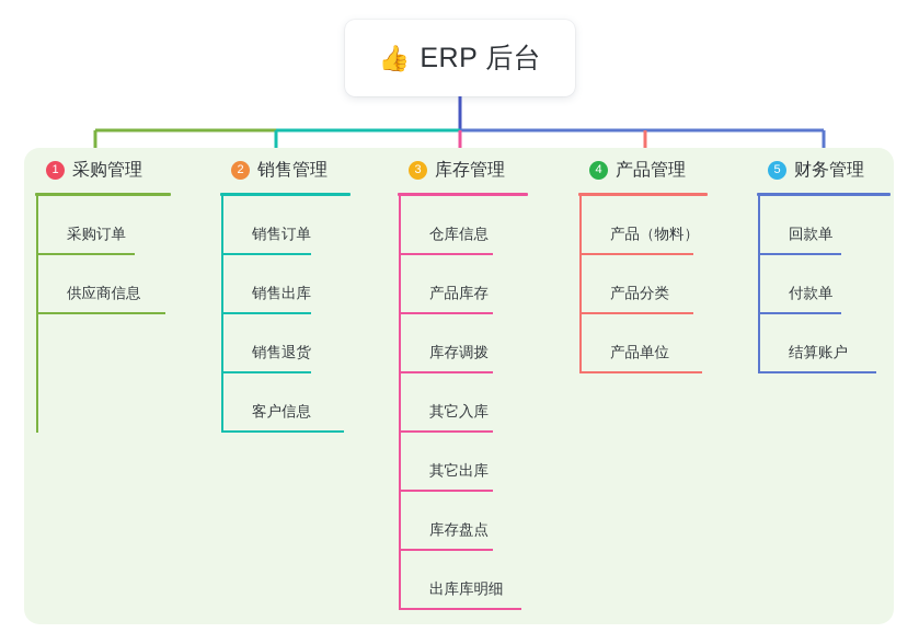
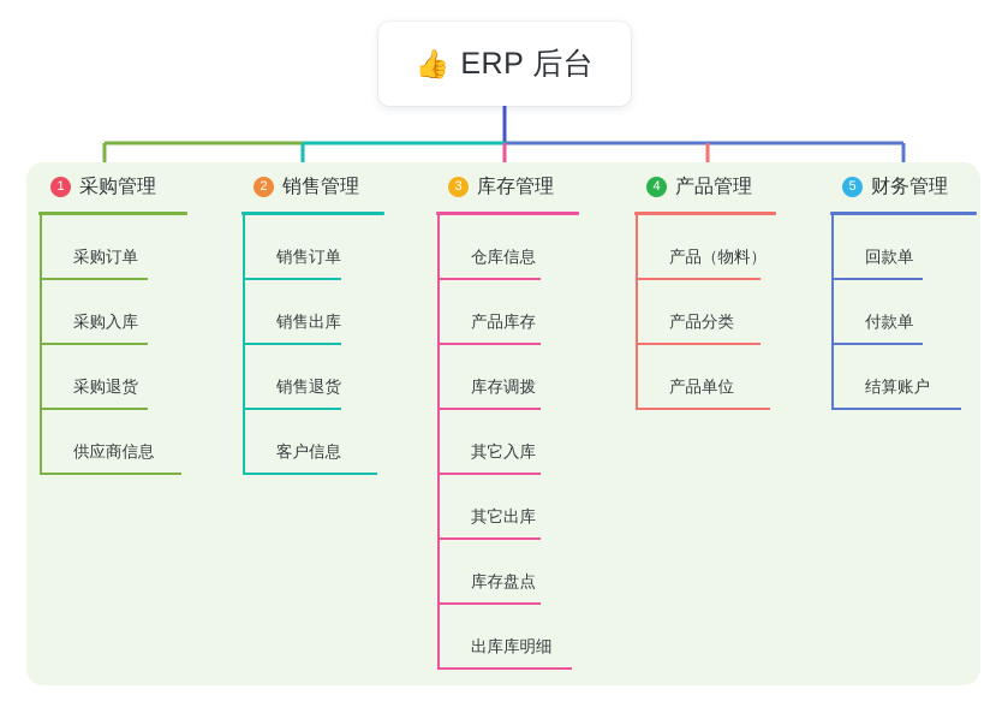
  👍
  ERP 后台
  1
  采购管理
  采购订单
+ 采购入库
+ 采购退货
  供应商信息
  2
  销售管理
  销售订单
  销售出库
  销售退货
  客户信息
  3
  库存管理
  仓库信息
  产品库存
  库存调拨
  其它入库
  其它出库
  库存盘点
  出库库明细
  4
  产品管理
  产品（物料）
  产品分类
  产品单位
  5
  财务管理
  回款单
  付款单
  结算账户
